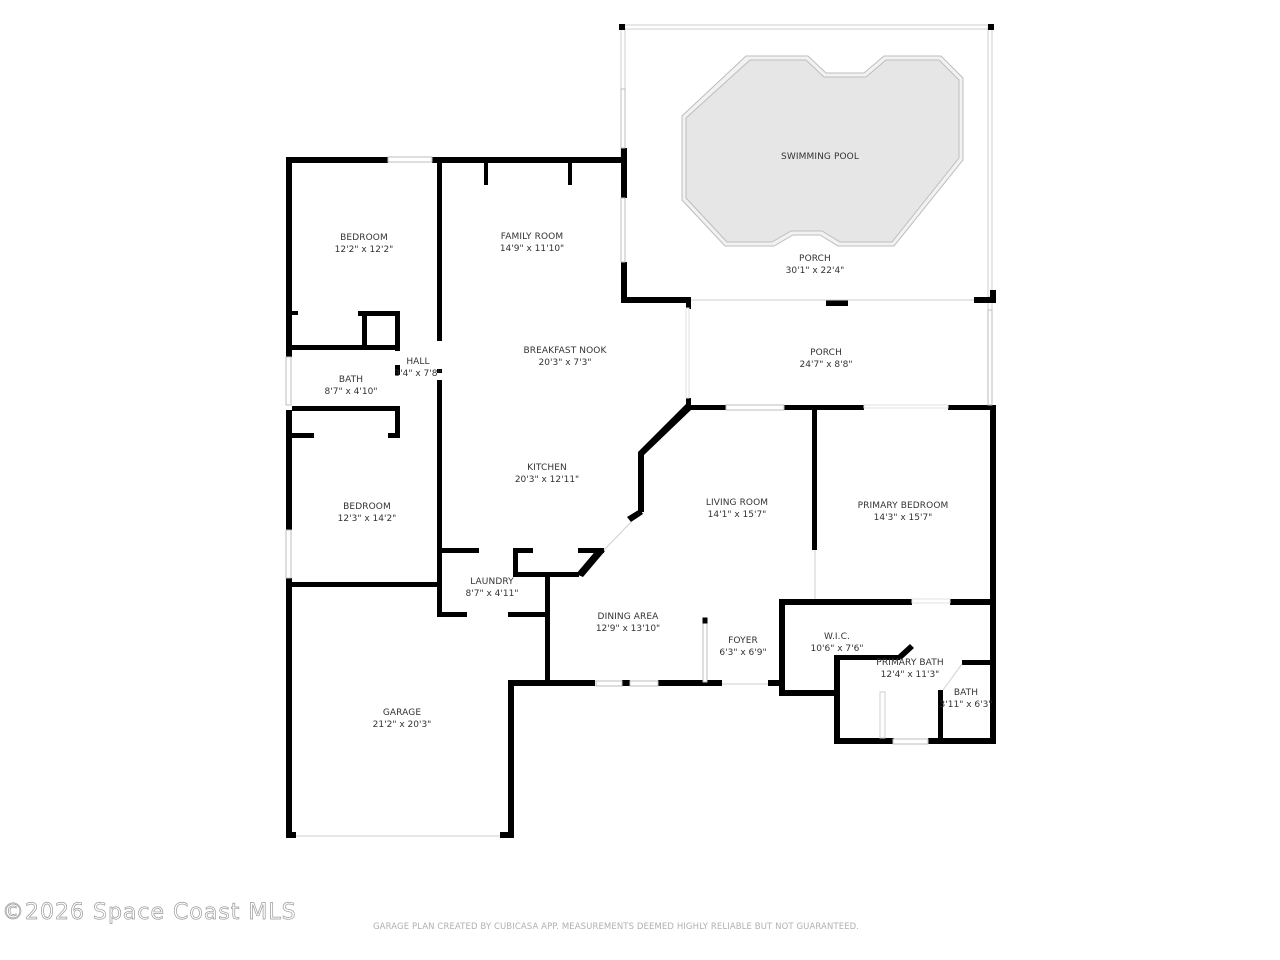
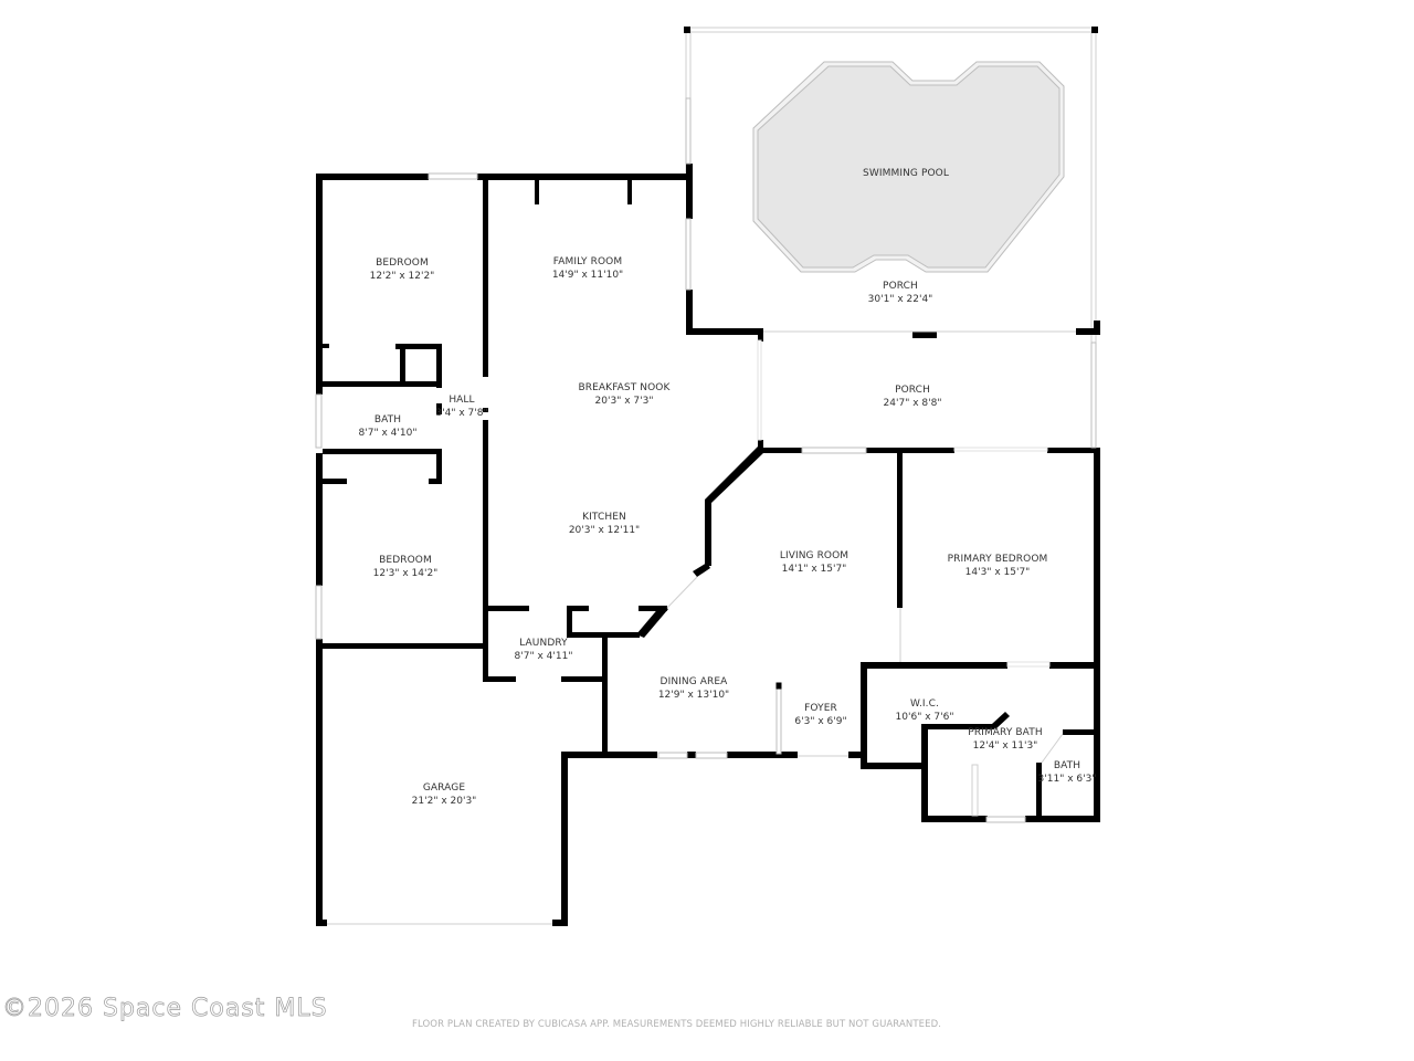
  SWIMMING POOL
  PORCH
  30'1" x 22'4"
  PORCH
  24'7" x 8'8"
  BEDROOM
  12'2" x 12'2"
  FAMILY ROOM
  14'9" x 11'10"
  HALL
  3'4" x 7'8"
  BATH
  8'7" x 4'10"
  BREAKFAST NOOK
  20'3" x 7'3"
  KITCHEN
  20'3" x 12'11"
  BEDROOM
  12'3" x 14'2"
  LIVING ROOM
  14'1" x 15'7"
  PRIMARY BEDROOM
  14'3" x 15'7"
  LAUNDRY
  8'7" x 4'11"
  DINING AREA
  12'9" x 13'10"
  FOYER
  6'3" x 6'9"
  W.I.C.
  10'6" x 7'6"
  PRIMARY BATH
  12'4" x 11'3"
  BATH
  3'11" x 6'3"
  GARAGE
  21'2" x 20'3"
  ©2026 Space Coast MLS
- GARAGE PLAN CREATED BY CUBICASA APP. MEASUREMENTS DEEMED HIGHLY RELIABLE BUT NOT GUARANTEED.
+ FLOOR PLAN CREATED BY CUBICASA APP. MEASUREMENTS DEEMED HIGHLY RELIABLE BUT NOT GUARANTEED.
